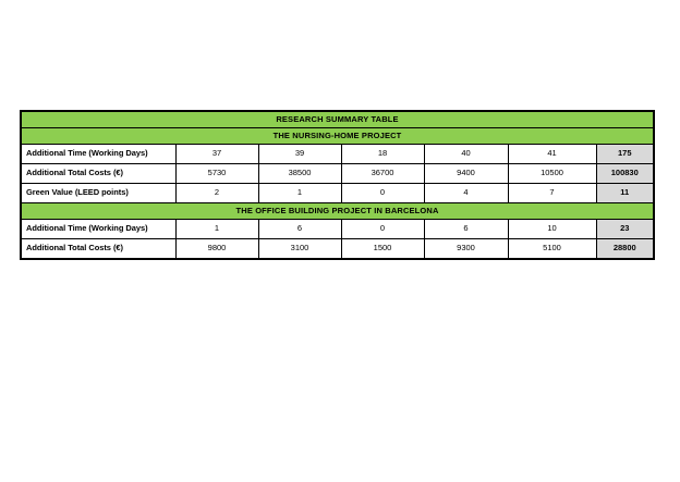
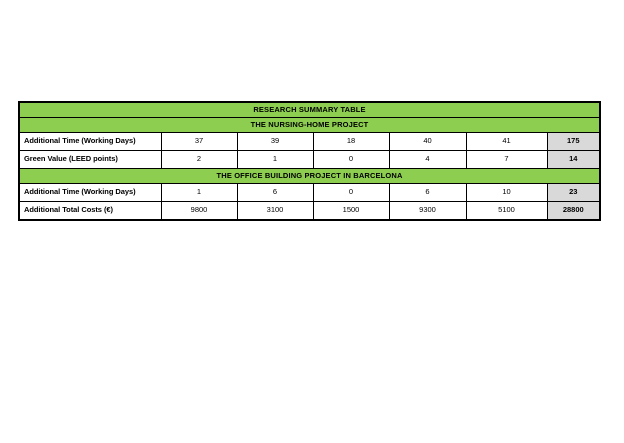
  RESEARCH SUMMARY TABLE
  THE NURSING-HOME PROJECT
  Additional Time (Working Days)	37	39	18	40	41	175
- Additional Total Costs (€)	5730	38500	36700	9400	10500	100830
- Green Value (LEED points)	2	1	0	4	7	11
+ Green Value (LEED points)	2	1	0	4	7	14
  THE OFFICE BUILDING PROJECT IN BARCELONA
  Additional Time (Working Days)	1	6	0	6	10	23
  Additional Total Costs (€)	9800	3100	1500	9300	5100	28800
